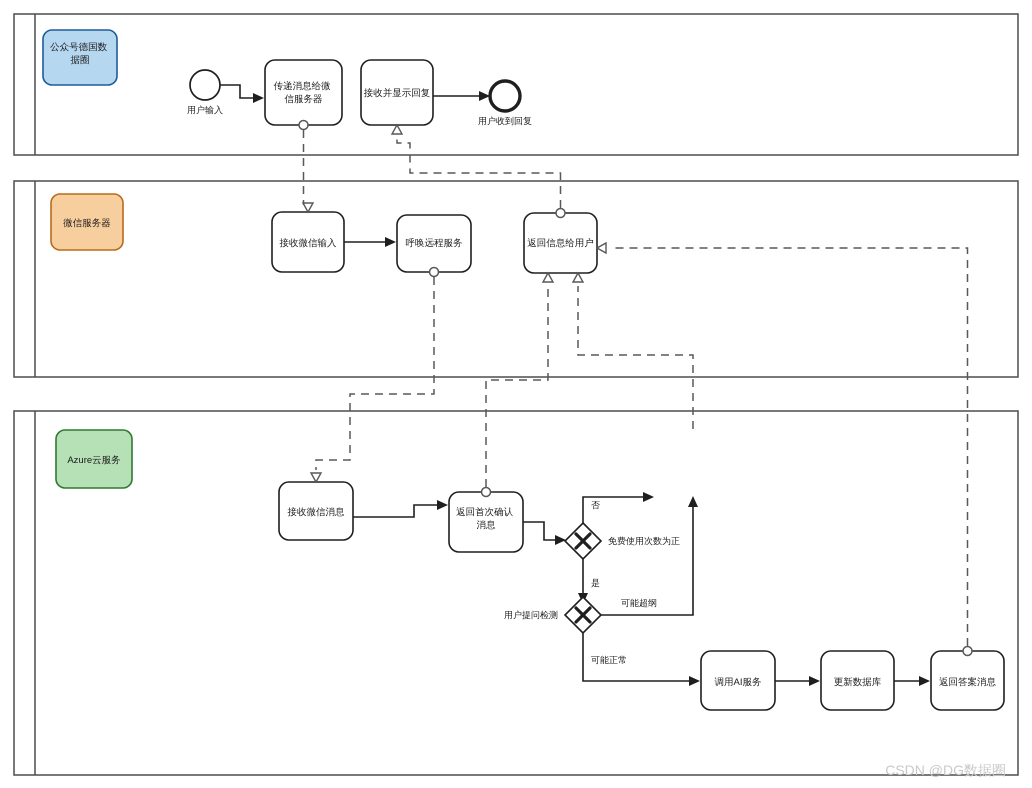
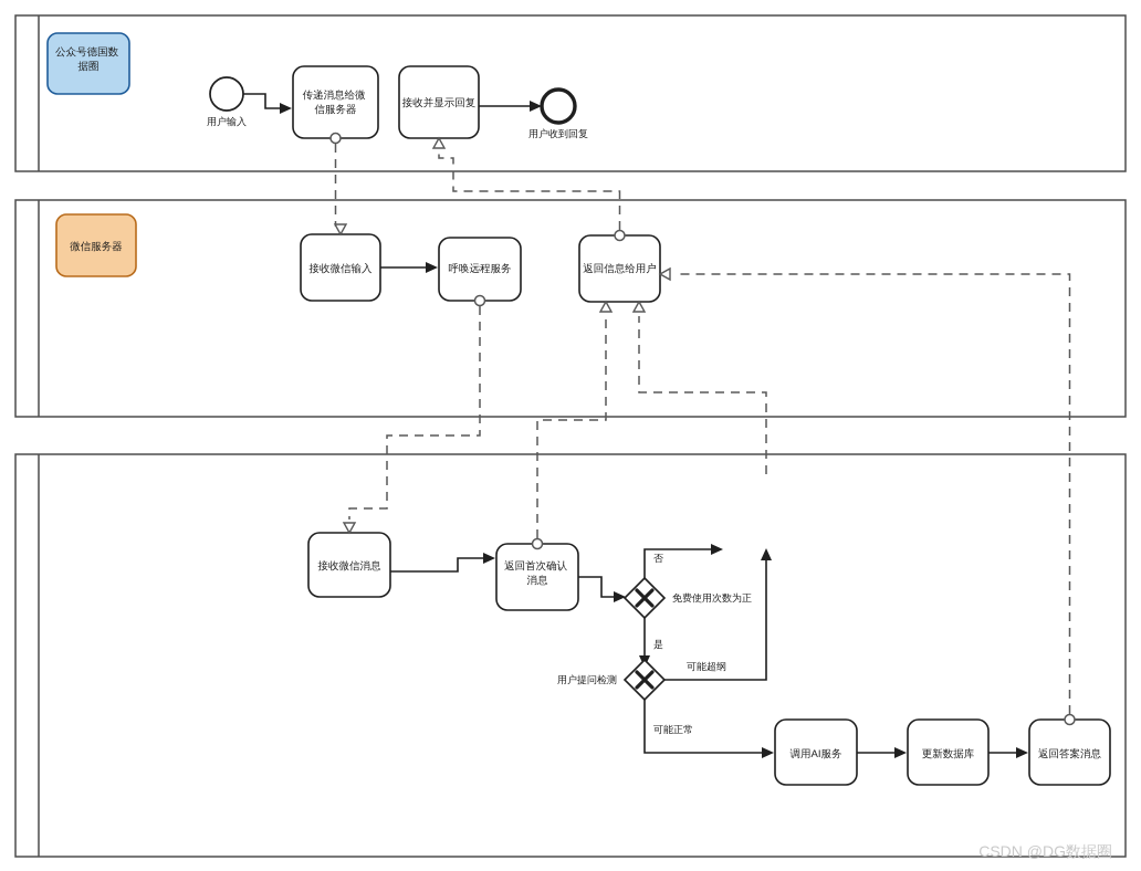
  公众号德国数 据圈
  微信服务器
- Azure云服务
  用户输入
  传递消息给微 信服务器
  接收并显示回复
  用户收到回复
  接收微信输入
  呼唤远程服务
  返回信息给用户
  接收微信消息
  返回首次确认 消息
  免费使用次数为正
  否
  是
  用户提问检测
  可能超纲
  可能正常
  调用AI服务
  更新数据库
  返回答案消息
  CSDN @DG数据圈
